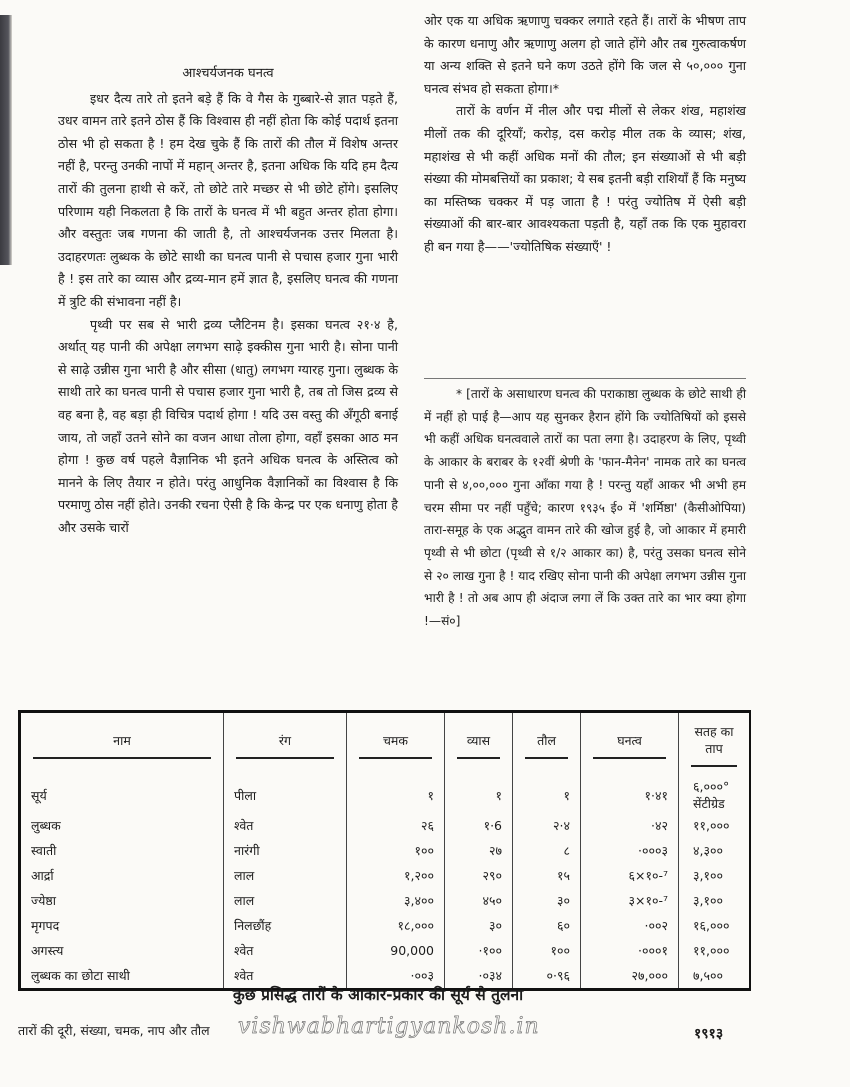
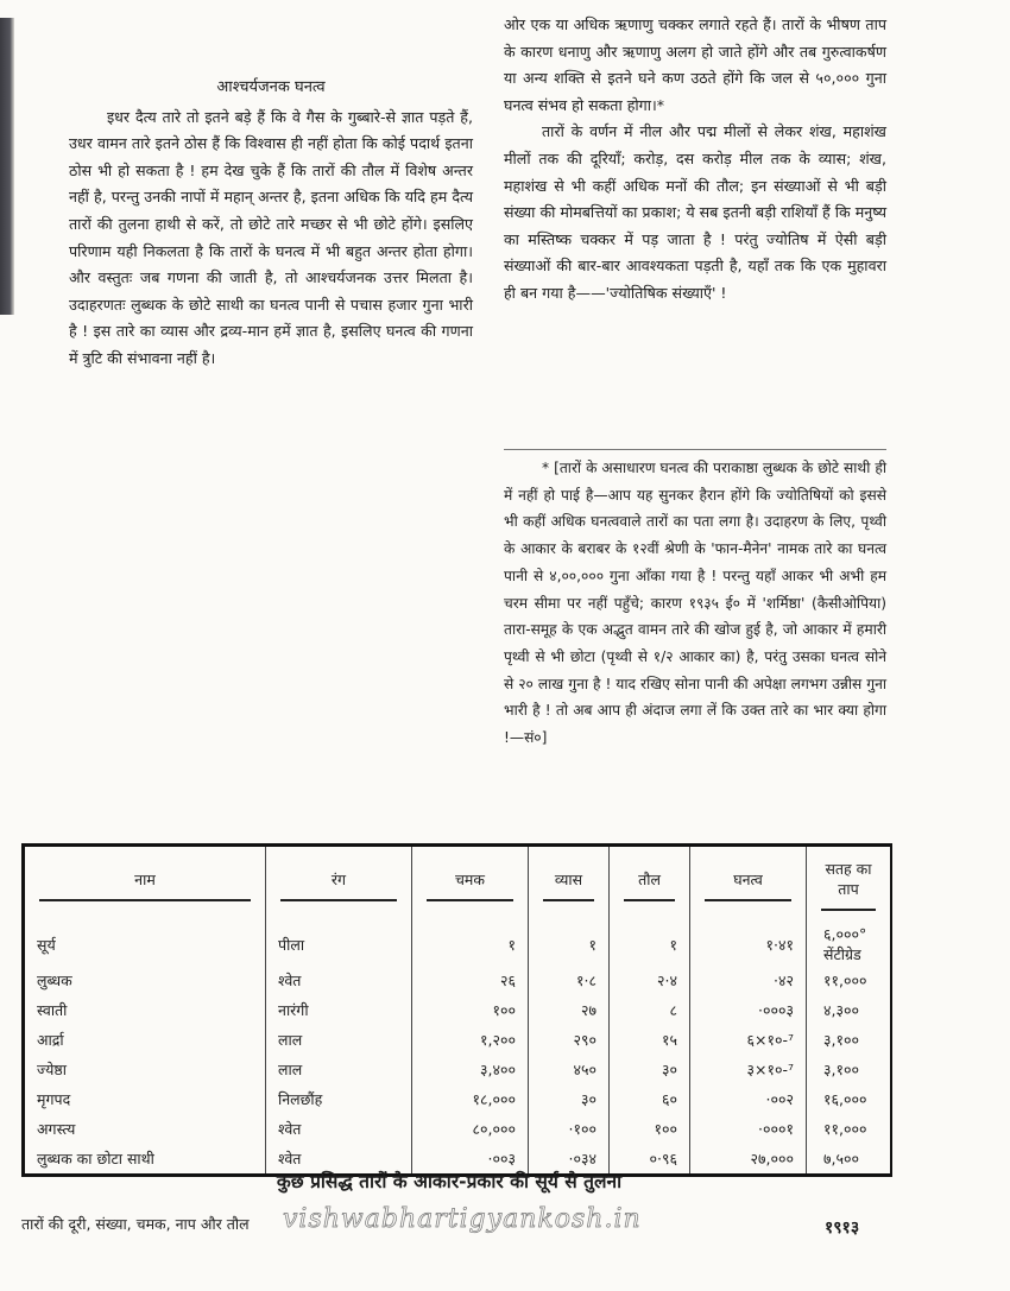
  आश्चर्यजनक घनत्व
  इधर दैत्य तारे तो इतने बड़े हैं कि वे गैस के गुब्बारे-से ज्ञात पड़ते हैं, उधर वामन तारे इतने ठोस हैं कि विश्वास ही नहीं होता कि कोई पदार्थ इतना ठोस भी हो सकता है ! हम देख चुके हैं कि तारों की तौल में विशेष अन्तर नहीं है, परन्तु उनकी नापों में महान् अन्तर है, इतना अधिक कि यदि हम दैत्य तारों की तुलना हाथी से करें, तो छोटे तारे मच्छर से भी छोटे होंगे। इसलिए परिणाम यही निकलता है कि तारों के घनत्व में भी बहुत अन्तर होता होगा। और वस्तुतः जब गणना की जाती है, तो आश्चर्यजनक उत्तर मिलता है। उदाहरणतः लुब्धक के छोटे साथी का घनत्व पानी से पचास हजार गुना भारी है ! इस तारे का व्यास और द्रव्य-मान हमें ज्ञात है, इसलिए घनत्व की गणना में त्रुटि की संभावना नहीं है।
- पृथ्वी पर सब से भारी द्रव्य प्लैटिनम है। इसका घनत्व २१·४ है, अर्थात् यह पानी की अपेक्षा लगभग साढ़े इक्कीस गुना भारी है। सोना पानी से साढ़े उन्नीस गुना भारी है और सीसा (धातु) लगभग ग्यारह गुना। लुब्धक के साथी तारे का घनत्व पानी से पचास हजार गुना भारी है, तब तो जिस द्रव्य से वह बना है, वह बड़ा ही विचित्र पदार्थ होगा ! यदि उस वस्तु की अँगूठी बनाई जाय, तो जहाँ उतने सोने का वजन आधा तोला होगा, वहाँ इसका आठ मन होगा ! कुछ वर्ष पहले वैज्ञानिक भी इतने अधिक घनत्व के अस्तित्व को मानने के लिए तैयार न होते। परंतु आधुनिक वैज्ञानिकों का विश्वास है कि परमाणु ठोस नहीं होते। उनकी रचना ऐसी है कि केन्द्र पर एक धनाणु होता है और उसके चारों
  ओर एक या अधिक ऋणाणु चक्कर लगाते रहते हैं। तारों के भीषण ताप के कारण धनाणु और ऋणाणु अलग हो जाते होंगे और तब गुरुत्वाकर्षण या अन्य शक्ति से इतने घने कण उठते होंगे कि जल से ५०,००० गुना घनत्व संभव हो सकता होगा।*
  तारों के वर्णन में नील और पद्म मीलों से लेकर शंख, महाशंख मीलों तक की दूरियाँ; करोड़, दस करोड़ मील तक के व्यास; शंख, महाशंख से भी कहीं अधिक मनों की तौल; इन संख्याओं से भी बड़ी संख्या की मोमबत्तियों का प्रकाश; ये सब इतनी बड़ी राशियाँ हैं कि मनुष्य का मस्तिष्क चक्कर में पड़ जाता है ! परंतु ज्योतिष में ऐसी बड़ी संख्याओं की बार-बार आवश्यकता पड़ती है, यहाँ तक कि एक मुहावरा ही बन गया है——'ज्योतिषिक संख्याएँ' !
  * [तारों के असाधारण घनत्व की पराकाष्ठा लुब्धक के छोटे साथी ही में नहीं हो पाई है—आप यह सुनकर हैरान होंगे कि ज्योतिषियों को इससे भी कहीं अधिक घनत्ववाले तारों का पता लगा है। उदाहरण के लिए, पृथ्वी के आकार के बराबर के १२वीं श्रेणी के 'फान-मैनेन' नामक तारे का घनत्व पानी से ४,००,००० गुना आँका गया है ! परन्तु यहाँ आकर भी अभी हम चरम सीमा पर नहीं पहुँचे; कारण १९३५ ई० में 'शर्मिष्ठा' (कैसीओपिया) तारा-समूह के एक अद्भुत वामन तारे की खोज हुई है, जो आकार में हमारी पृथ्वी से भी छोटा (पृथ्वी से १/२ आकार का) है, परंतु उसका घनत्व सोने से २० लाख गुना है ! याद रखिए सोना पानी की अपेक्षा लगभग उन्नीस गुना भारी है ! तो अब आप ही अंदाज लगा लें कि उक्त तारे का भार क्या होगा !—सं०]
  नाम	रंग	चमक	व्यास	तौल	घनत्व	सतह का ताप
  सूर्य	पीला	१	१	१	१·४१	६,०००° सेंटीग्रेड
- लुब्धक	श्वेत	२६	१·6	२·४	·४२	११,०००
+ लुब्धक	श्वेत	२६	१·८	२·४	·४२	११,०००
  स्वाती	नारंगी	१००	२७	८	·०००३	४,३००
  आर्द्रा	लाल	१,२००	२९०	१५	६×१०-⁷	३,१००
  ज्येष्ठा	लाल	३,४००	४५०	३०	३×१०-⁷	३,१००
  मृगपद	निलछौंह	१८,०००	३०	६०	·००२	१६,०००
- अगस्त्य	श्वेत	90,000	·१००	१००	·०००१	११,०००
+ अगस्त्य	श्वेत	८०,०००	·१००	१००	·०००१	११,०००
  लुब्धक का छोटा साथी	श्वेत	·००३	·०३४	०·९६	२७,०००	७,५००
  कुछ प्रसिद्ध तारों के आकार-प्रकार की सूर्य से तुलना
  तारों की दूरी, संख्या, चमक, नाप और तौल
  vishwabhartigyankosh.in
  १९१३
